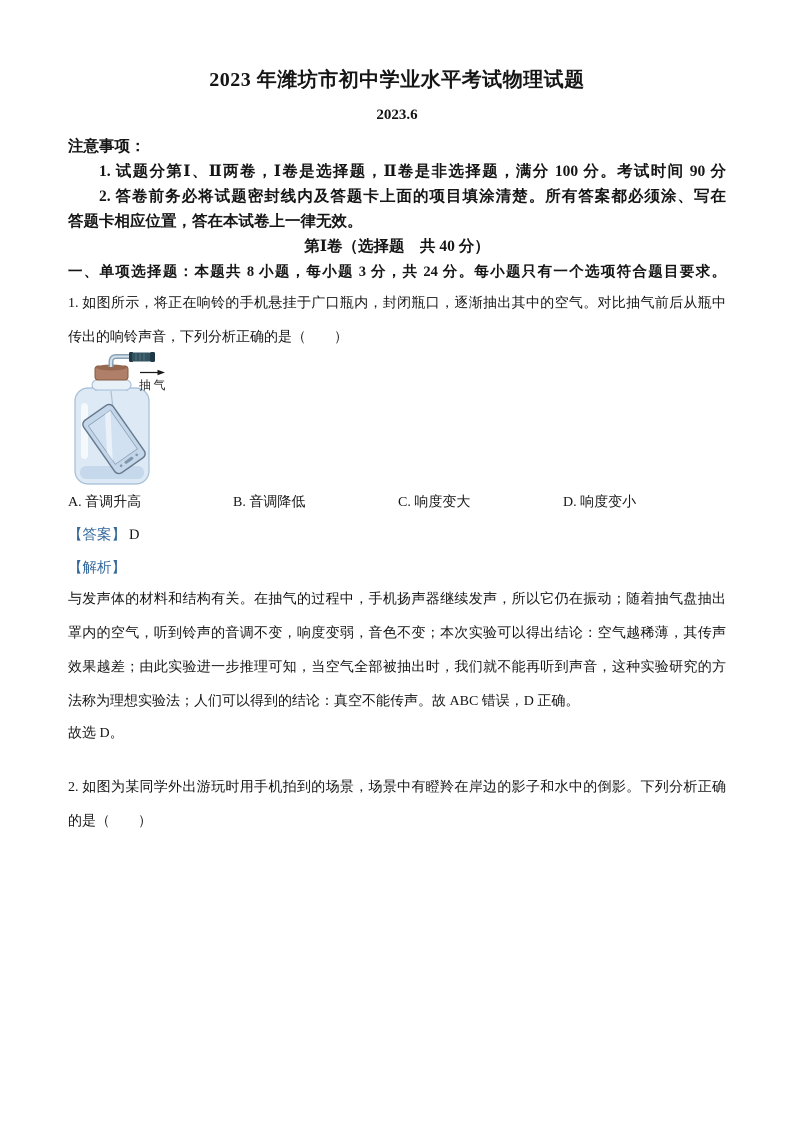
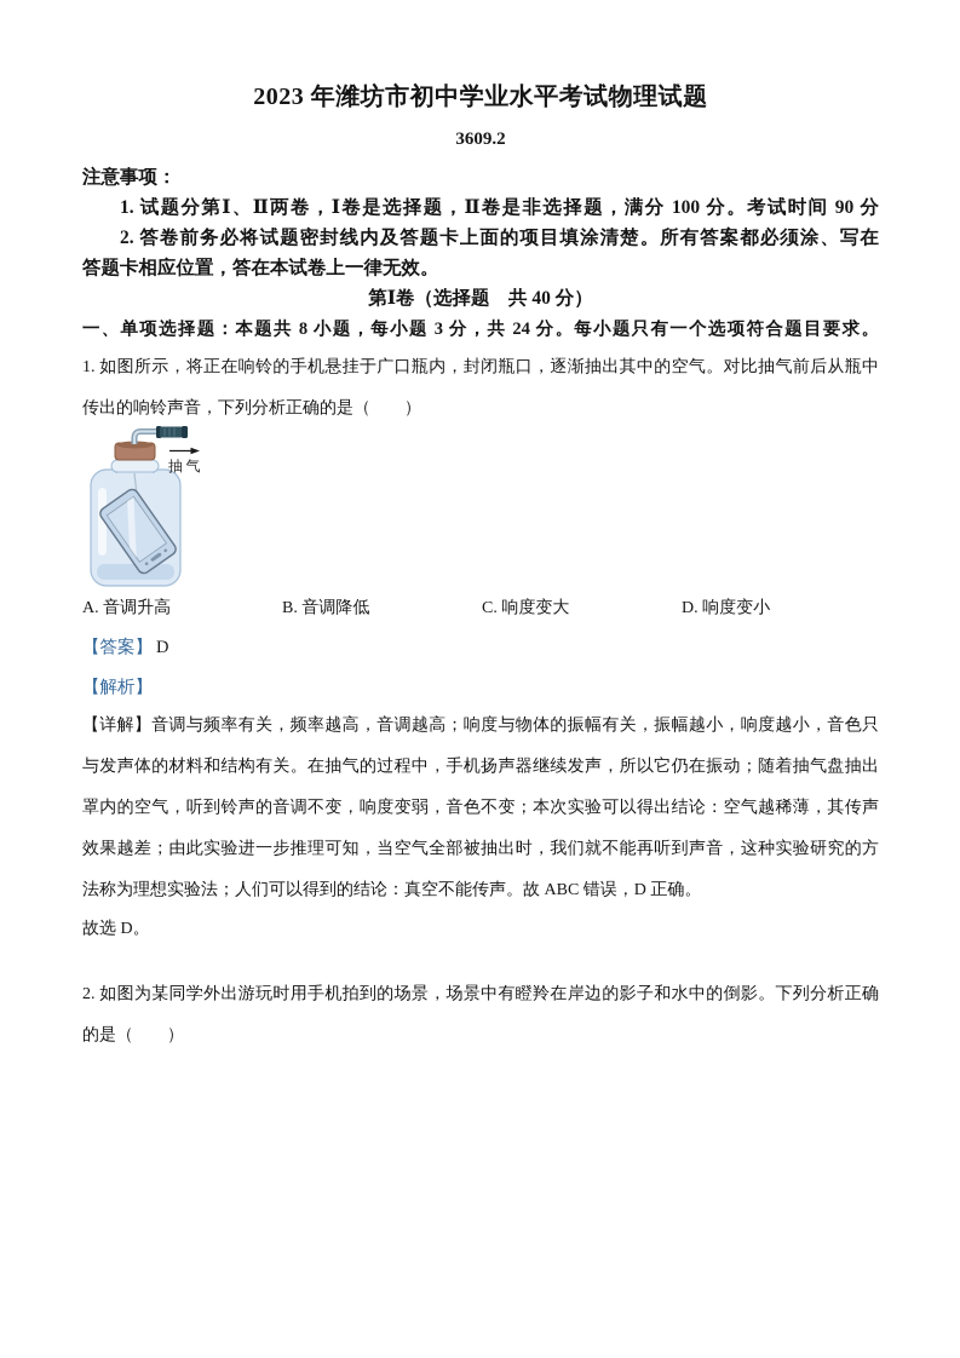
  2023 年潍坊市初中学业水平考试物理试题
- 2023.6
+ 3609.2
  注意事项：
  1. 试题分第Ⅰ、Ⅱ两卷，Ⅰ卷是选择题，Ⅱ卷是非选择题，满分 100 分。考试时间 90 分
  2. 答卷前务必将试题密封线内及答题卡上面的项目填涂清楚。所有答案都必须涂、写在
  答题卡相应位置，答在本试卷上一律无效。
  第Ⅰ卷（选择题 共 40 分）
  一、单项选择题：本题共 8 小题，每小题 3 分，共 24 分。每小题只有一个选项符合题目要求。
  1. 如图所示，将正在响铃的手机悬挂于广口瓶内，封闭瓶口，逐渐抽出其中的空气。对比抽气前后从瓶中
  传出的响铃声音，下列分析正确的是（ ）
  抽气
  A. 音调升高
  B. 音调降低
  C. 响度变大
  D. 响度变小
  【答案】 D
  【解析】
+ 【详解】音调与频率有关，频率越高，音调越高；响度与物体的振幅有关，振幅越小，响度越小，音色只
  与发声体的材料和结构有关。在抽气的过程中，手机扬声器继续发声，所以它仍在振动；随着抽气盘抽出
  罩内的空气，听到铃声的音调不变，响度变弱，音色不变；本次实验可以得出结论：空气越稀薄，其传声
  效果越差；由此实验进一步推理可知，当空气全部被抽出时，我们就不能再听到声音，这种实验研究的方
  法称为理想实验法；人们可以得到的结论：真空不能传声。故 ABC 错误，D 正确。
  故选 D。
  2. 如图为某同学外出游玩时用手机拍到的场景，场景中有瞪羚在岸边的影子和水中的倒影。下列分析正确
  的是（ ）
